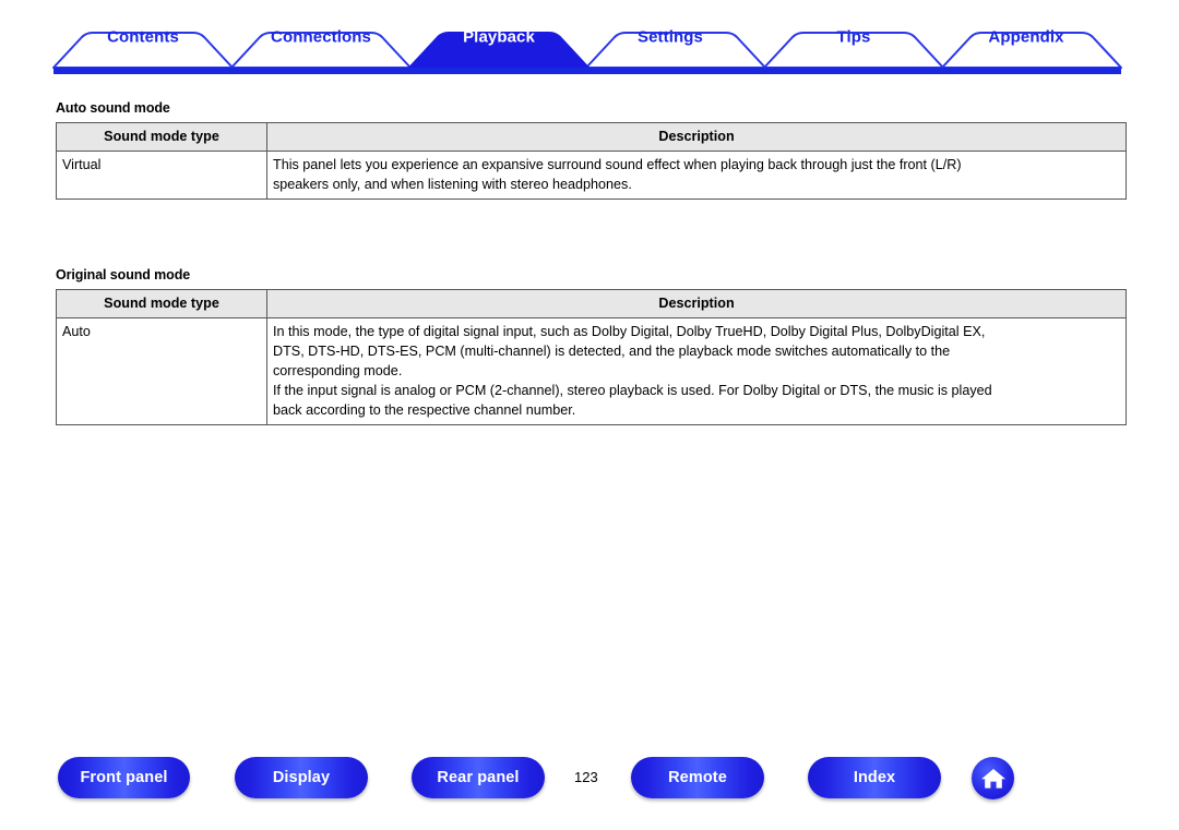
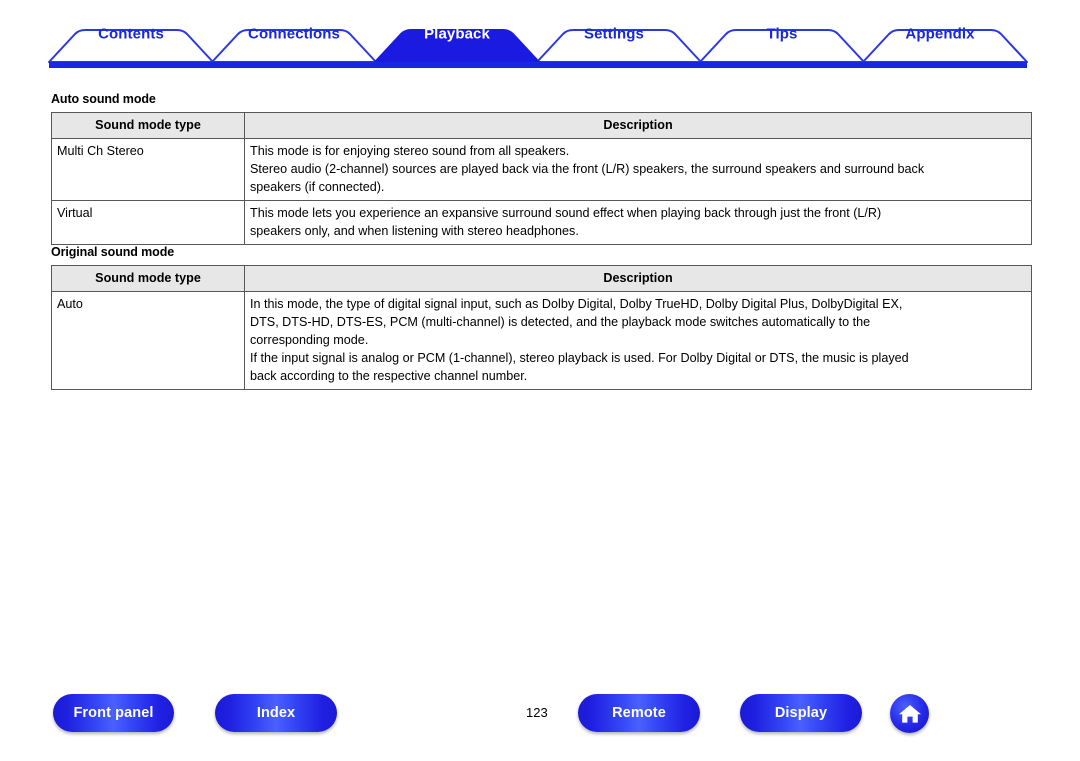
  Contents
  Connections
  Playback
  Settings
  Tips
  Appendix
  Auto sound mode
  Sound mode type	Description
+ Multi Ch Stereo	This mode is for enjoying stereo sound from all speakers. Stereo audio (2-channel) sources are played back via the front (L/R) speakers, the surround speakers and surround back speakers (if connected).
- Virtual	This panel lets you experience an expansive surround sound effect when playing back through just the front (L/R) speakers only, and when listening with stereo headphones.
+ Virtual	This mode lets you experience an expansive surround sound effect when playing back through just the front (L/R) speakers only, and when listening with stereo headphones.
  Original sound mode
  Sound mode type	Description
- Auto	In this mode, the type of digital signal input, such as Dolby Digital, Dolby TrueHD, Dolby Digital Plus, DolbyDigital EX, DTS, DTS-HD, DTS-ES, PCM (multi-channel) is detected, and the playback mode switches automatically to the corresponding mode. If the input signal is analog or PCM (2-channel), stereo playback is used. For Dolby Digital or DTS, the music is played back according to the respective channel number.
+ Auto	In this mode, the type of digital signal input, such as Dolby Digital, Dolby TrueHD, Dolby Digital Plus, DolbyDigital EX, DTS, DTS-HD, DTS-ES, PCM (multi-channel) is detected, and the playback mode switches automatically to the corresponding mode. If the input signal is analog or PCM (1-channel), stereo playback is used. For Dolby Digital or DTS, the music is played back according to the respective channel number.
  Front panel
- Display
+ Index
- Rear panel
  123
  Remote
- Index
+ Display
